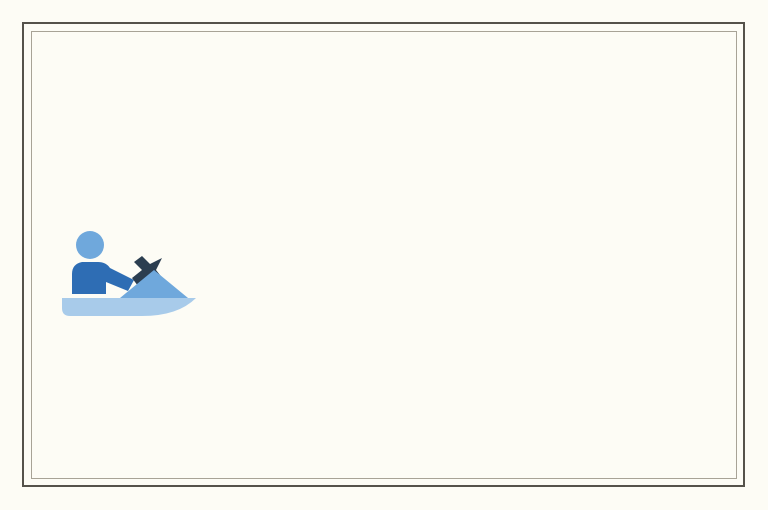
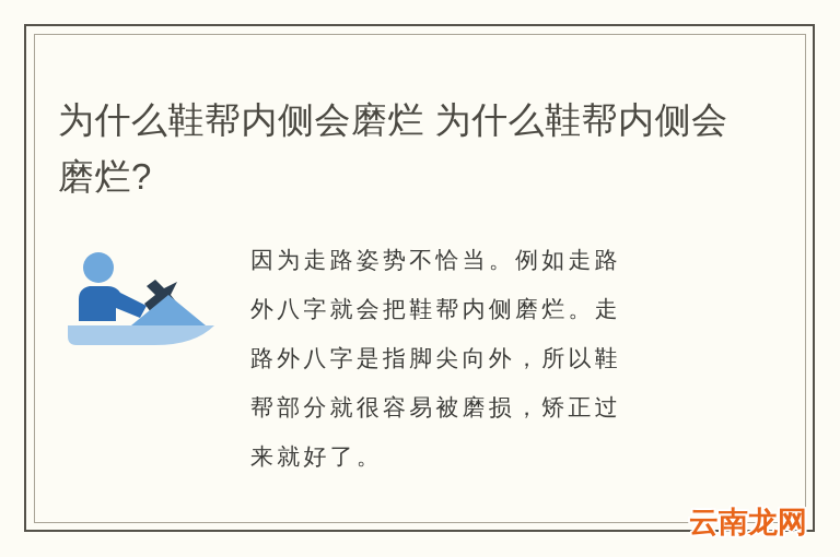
+ 为什么鞋帮内侧会磨烂 为什么鞋帮内侧会磨烂?
+ 因为走路姿势不恰当。例如走路
+ 外八字就会把鞋帮内侧磨烂。走
+ 路外八字是指脚尖向外，所以鞋
+ 帮部分就很容易被磨损，矫正过
+ 来就好了。
+ 云南龙网
